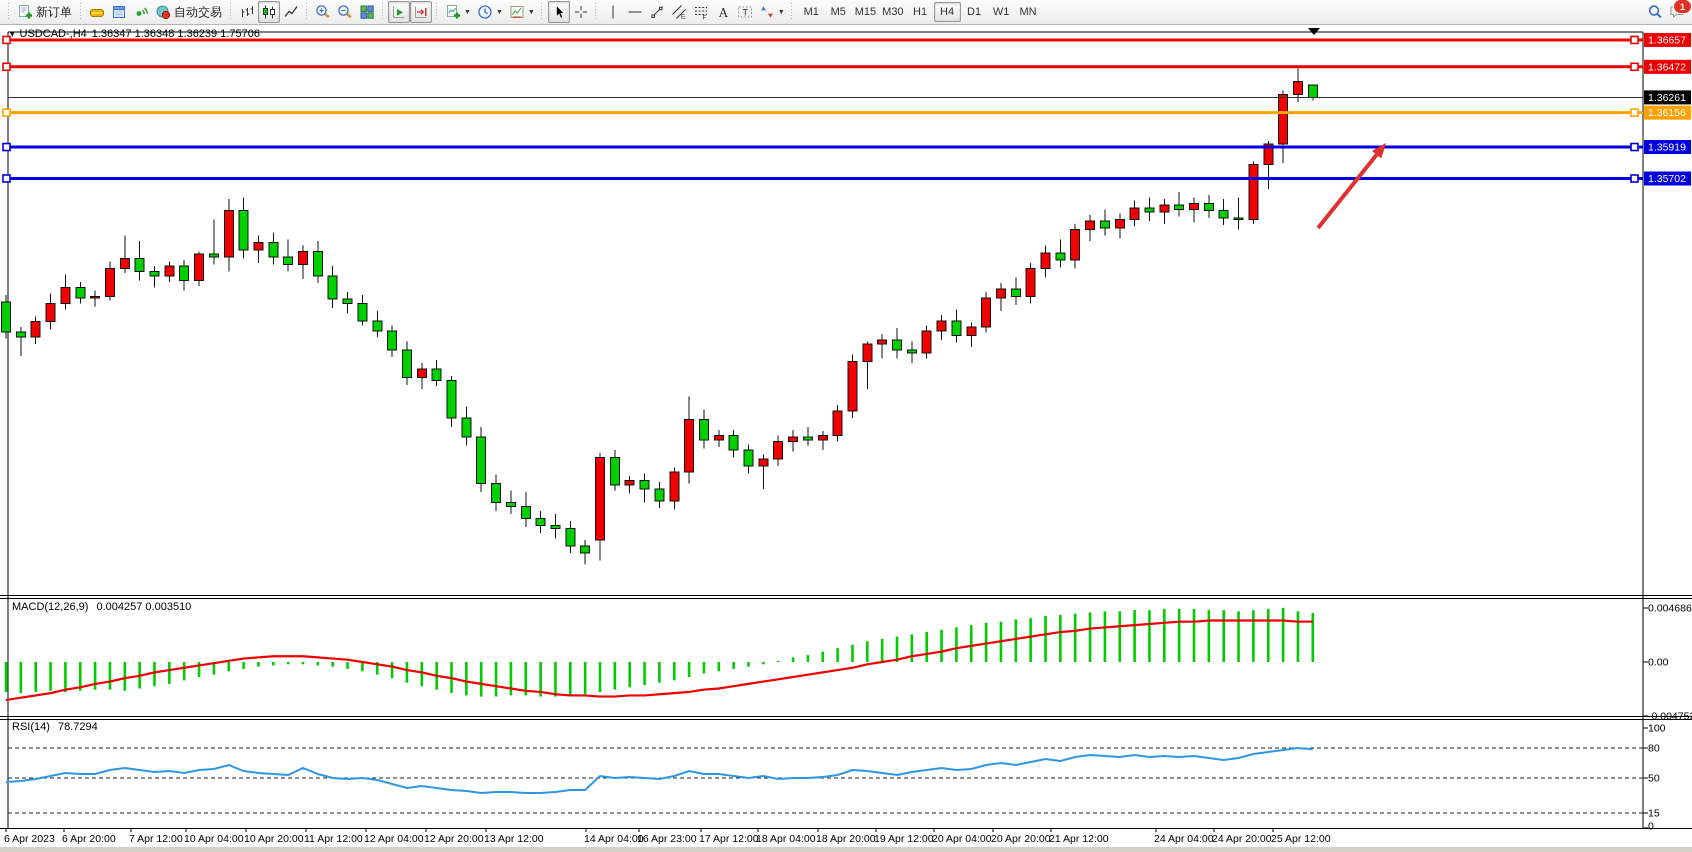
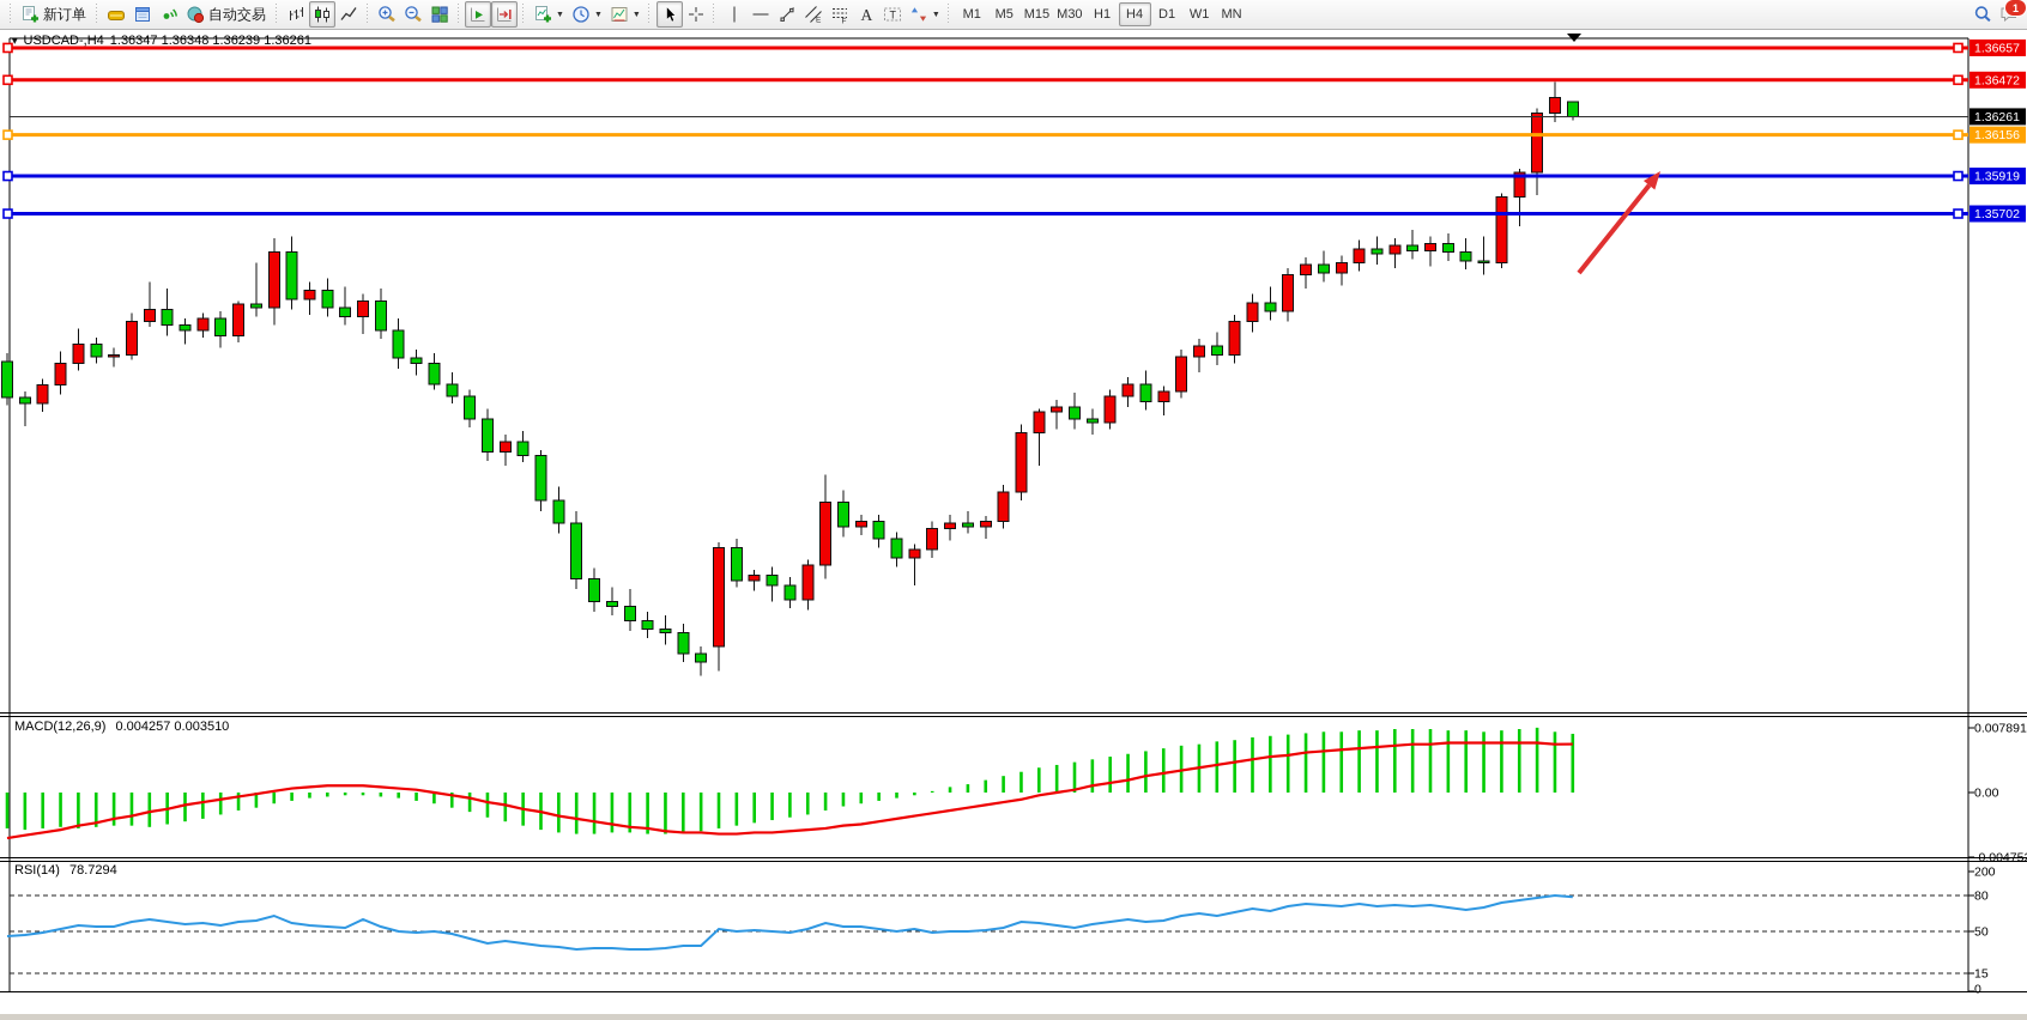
  1.36657
  1.36472
  1.36156
  1.35919
  1.35702
  1.36261
- 0.004686
+ 0.007891
  0.00
  -0.00475
- 100
+ 200
  80
  50
  15
  0
- 6 Apr 2023
- 6 Apr 20:00
- 7 Apr 12:00
- 10 Apr 04:00
- 10 Apr 20:00
- 11 Apr 12:00
- 12 Apr 04:00
- 12 Apr 20:00
- 13 Apr 12:00
- 14 Apr 04:00
- 16 Apr 23:00
- 17 Apr 12:00
- 18 Apr 04:00
- 18 Apr 20:00
- 19 Apr 12:00
- 20 Apr 04:00
- 20 Apr 20:00
- 21 Apr 12:00
- 24 Apr 04:00
- 24 Apr 20:00
- 25 Apr 12:00
  新订单
  自动交易
  A
  T
  M1
  M5
  M15
  M30
  H1
  H4
  D1
  W1
  MN
  1
  ▾
  USDCAD-,H4
- 1.36347 1.36348 1.36239 1.75706
+ 1.36347 1.36348 1.36239 1.36261
  MACD(12,26,9) 0.004257 0.003510
  RSI(14) 78.7294
